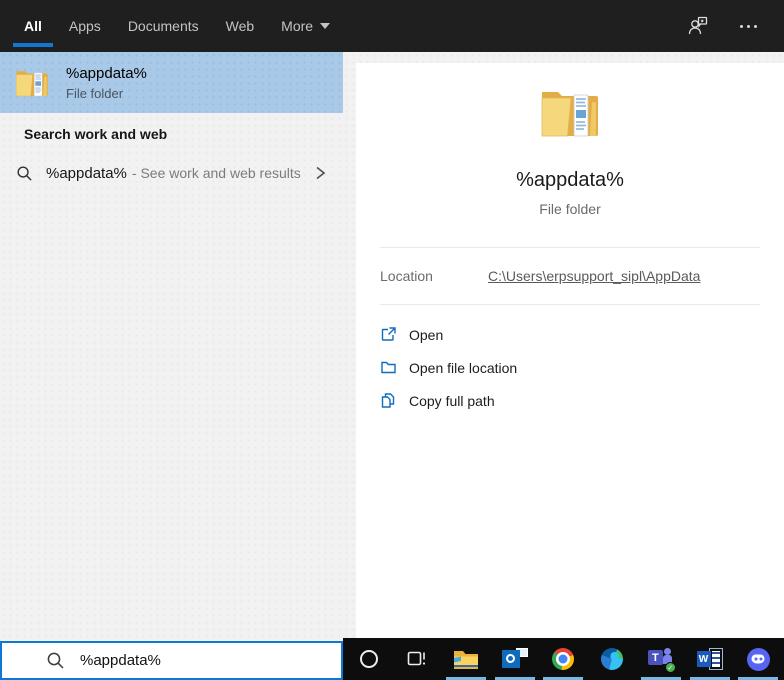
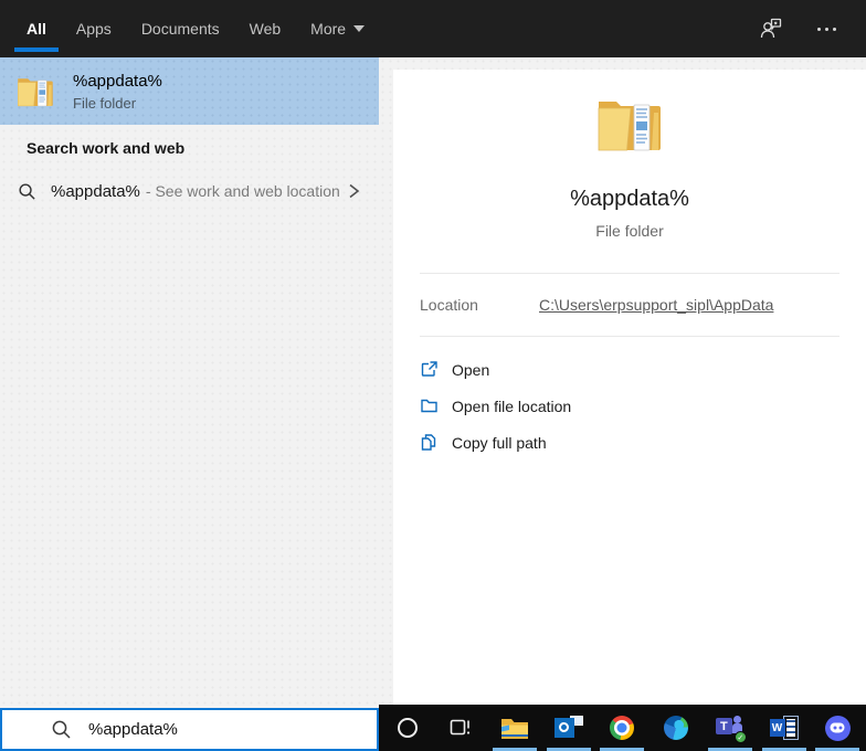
  All
  Apps
  Documents
  Web
  More
  %appdata%
  File folder
  Search work and web
  %appdata%
- - See work and web results
+ - See work and web location
  %appdata%
  File folder
  Location
  C:\Users\erpsupport_sipl\AppData
  Open
  Open file location
  Copy full path
  %appdata%
  T
  W
